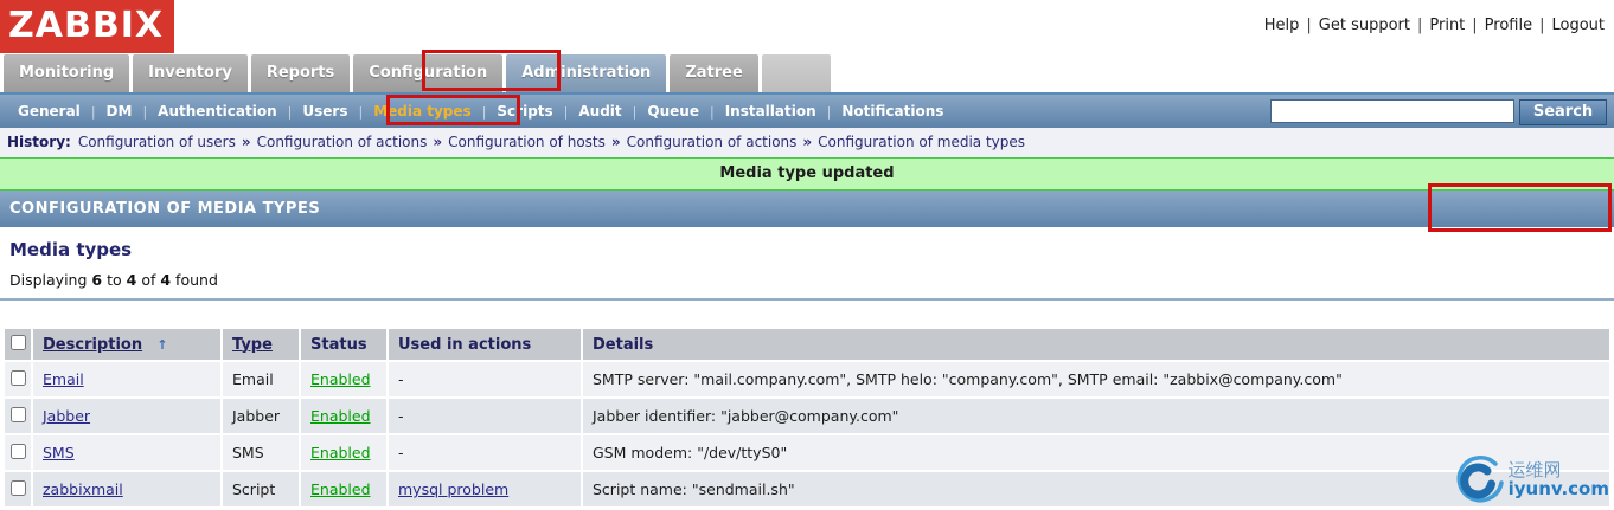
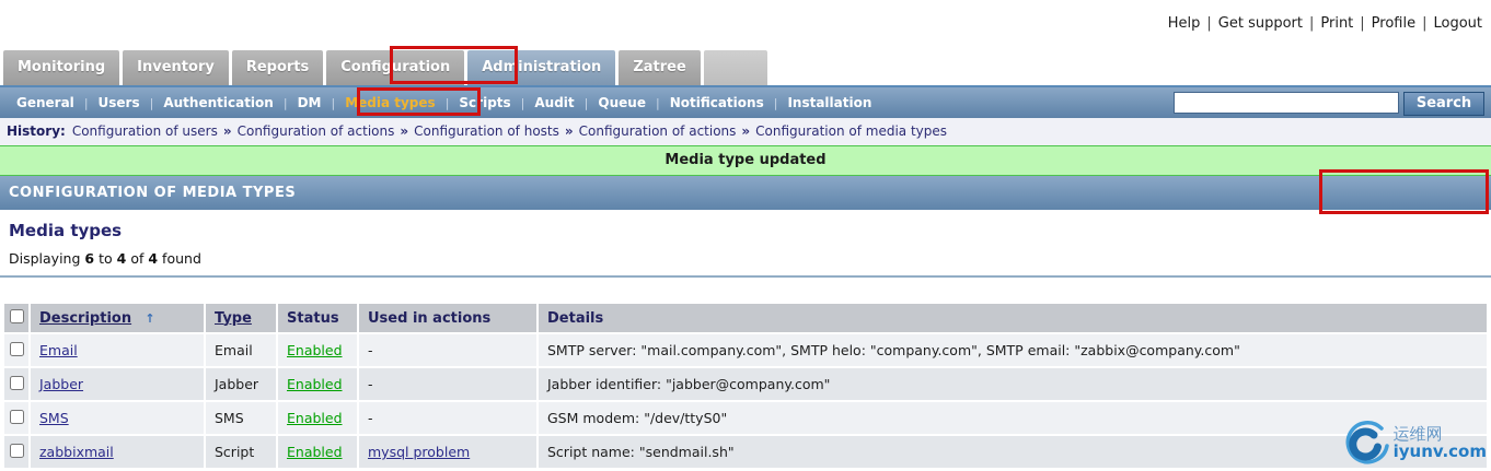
- ZABBIX
  Help | Get support | Print | Profile | Logout
  Monitoring
  Inventory
  Reports
  Configuration
  Administration
  Zatree
  General
  |
- DM
+ Users
  |
  Authentication
  |
- Users
+ DM
  |
  Media types
  |
  Scripts
  |
  Audit
  |
  Queue
  |
- Installation
+ Notifications
  |
- Notifications
+ Installation
  Search
  History: Configuration of users » Configuration of actions » Configuration of hosts » Configuration of actions » Configuration of media types
  Media type updated
  CONFIGURATION OF MEDIA TYPES
  Media types
  Displaying 6 to 4 of 4 found
  	Description ↑	Type	Status	Used in actions	Details
  	Email	Email	Enabled	-	SMTP server: "mail.company.com", SMTP helo: "company.com", SMTP email: "zabbix@company.com"
  	Jabber	Jabber	Enabled	-	Jabber identifier: "jabber@company.com"
  	SMS	SMS	Enabled	-	GSM modem: "/dev/ttyS0"
  	zabbixmail	Script	Enabled	mysql problem	Script name: "sendmail.sh"
  运维网
  iyunv.com
